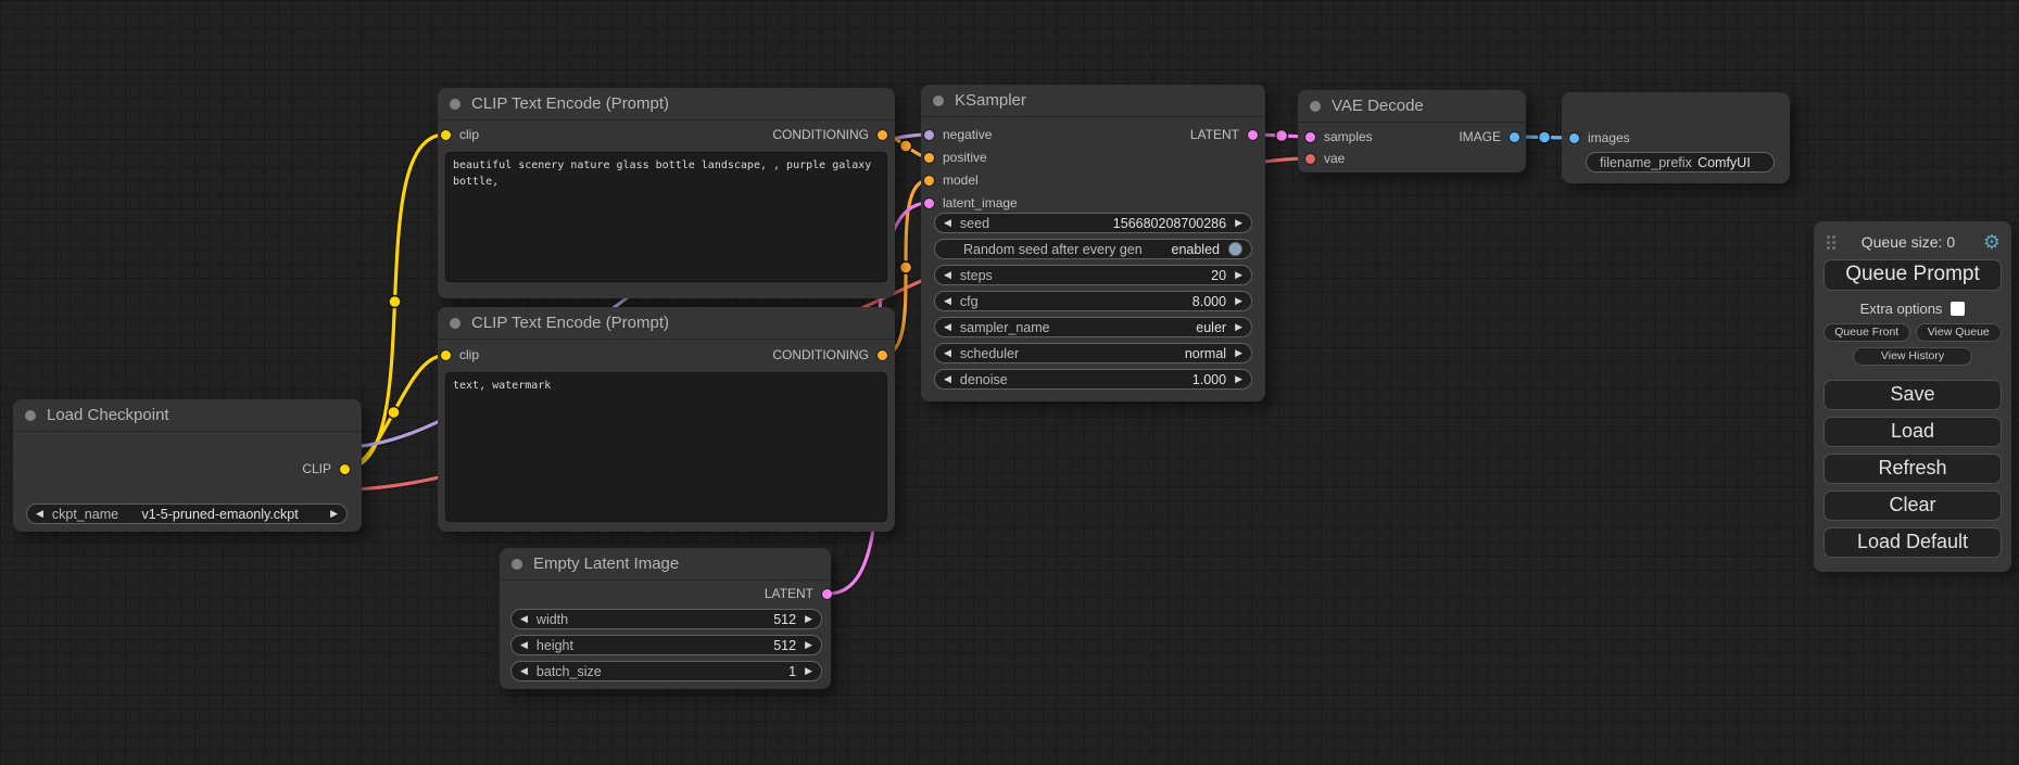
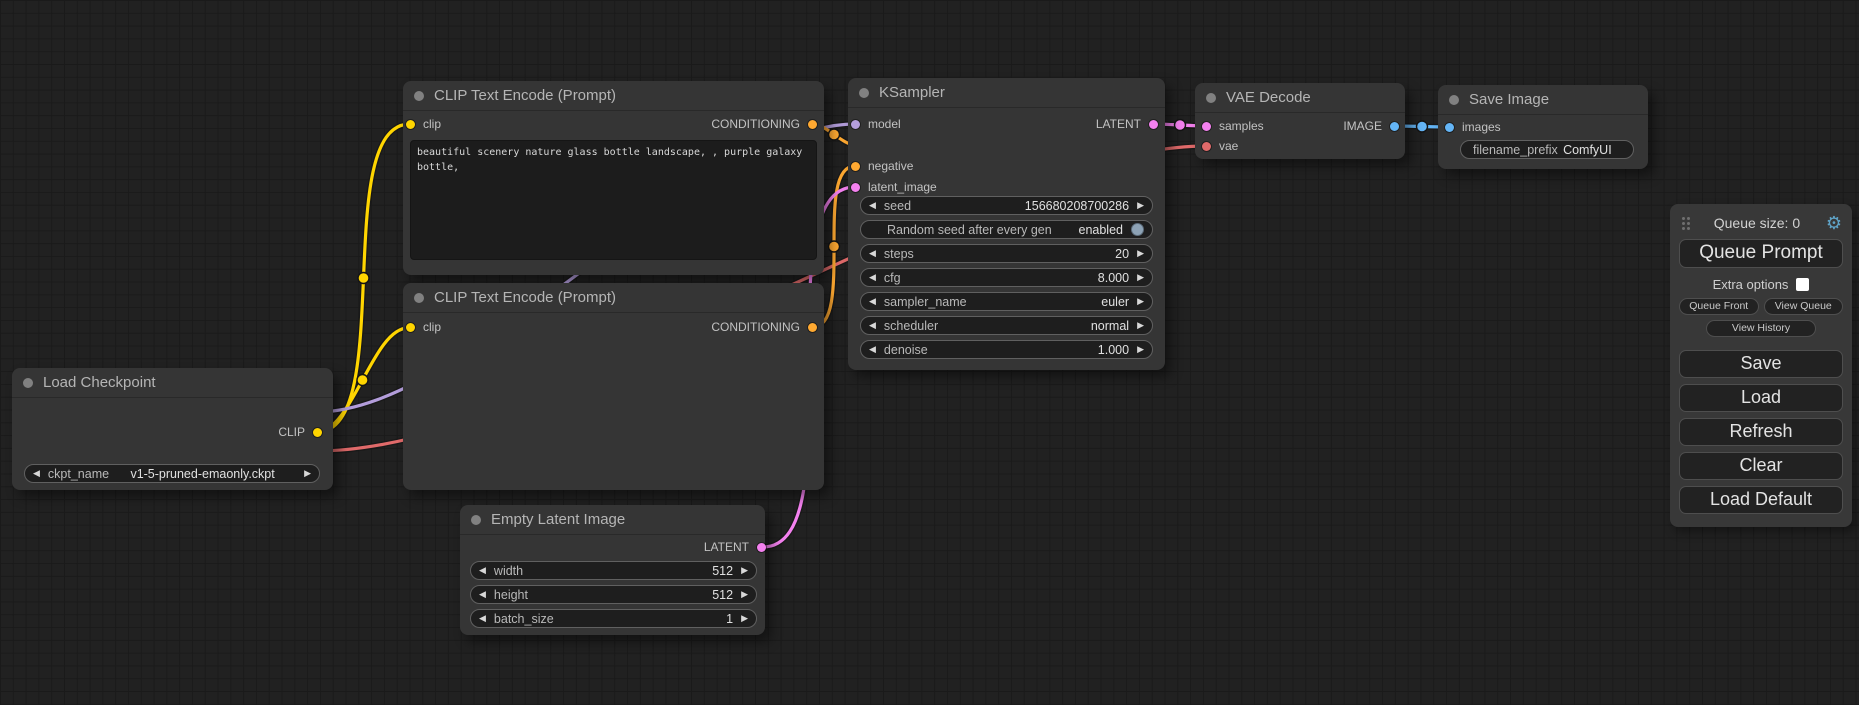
  Load Checkpoint
  CLIP
  ◀
  ckpt_name
  v1-5-pruned-emaonly.ckpt
  ▶
  CLIP Text Encode (Prompt)
  clip
  CONDITIONING
  CLIP Text Encode (Prompt)
  clip
  CONDITIONING
- text, watermark
  Empty Latent Image
  LATENT
  ◀
  width
  512
  ▶
  ◀
  height
  512
  ▶
  ◀
  batch_size
  1
  ▶
  KSampler
- negative
+ model
  LATENT
- positive
- model
+ negative
  latent_image
  ◀
  seed
  156680208700286
  ▶
  Random seed after every gen
  enabled
  ◀
  steps
  20
  ▶
  ◀
  cfg
  8.000
  ▶
  ◀
  sampler_name
  euler
  ▶
  ◀
  scheduler
  normal
  ▶
  ◀
  denoise
  1.000
  ▶
  VAE Decode
  samples
  IMAGE
  vae
+ Save Image
  images
  filename_prefix
  ComfyUI
  Queue size: 0
  ⚙
  Queue Prompt
  Extra options
  Queue Front
  View Queue
  View History
  Save
  Load
  Refresh
  Clear
  Load Default
